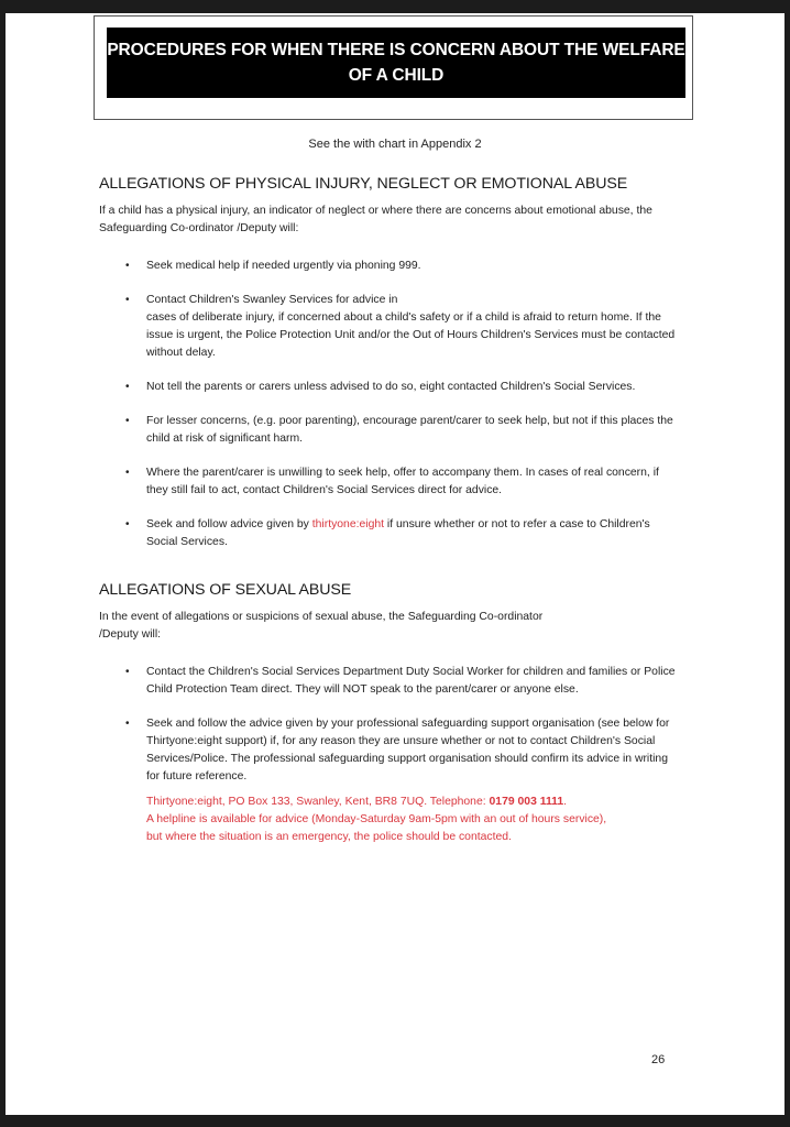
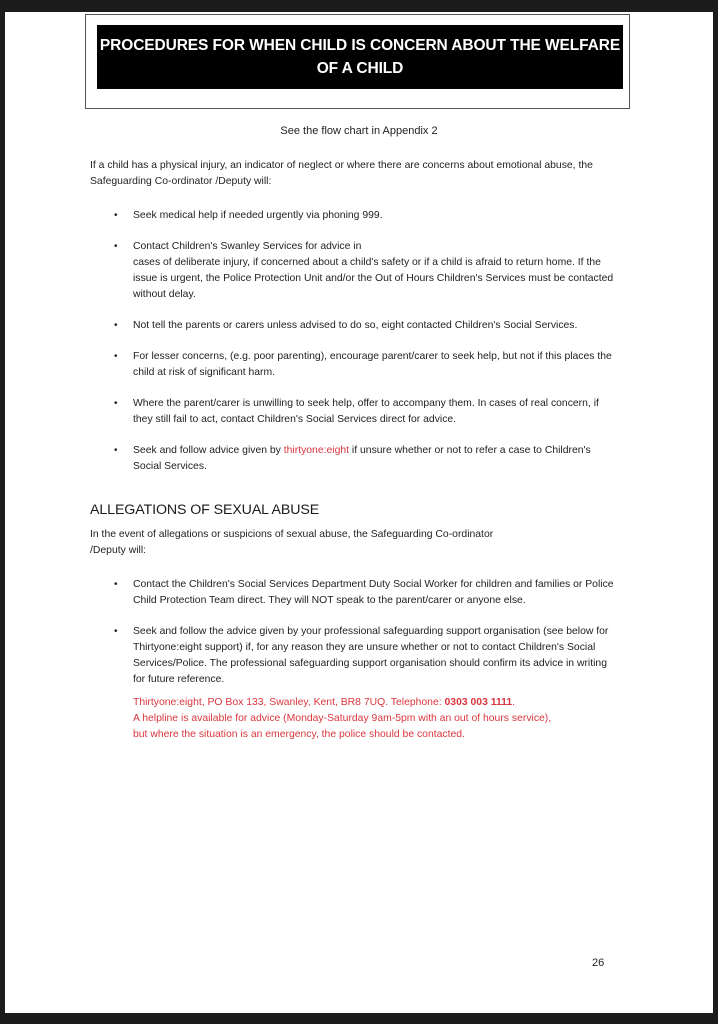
- PROCEDURES FOR WHEN THERE IS CONCERN ABOUT THE WELFARE
+ PROCEDURES FOR WHEN CHILD IS CONCERN ABOUT THE WELFARE
  OF A CHILD
- See the with chart in Appendix 2
+ See the flow chart in Appendix 2
- ALLEGATIONS OF PHYSICAL INJURY, NEGLECT OR EMOTIONAL ABUSE
  If a child has a physical injury, an indicator of neglect or where there are concerns about emotional abuse, the Safeguarding Co-ordinator /Deputy will:
  •
  Seek medical help if needed urgently via phoning 999.
  •
  Contact Children's Swanley Services for advice in
  cases of deliberate injury, if concerned about a child's safety or if a child is afraid to return home. If the issue is urgent, the Police Protection Unit and/or the Out of Hours Children's Services must be contacted without delay.
  •
  Not tell the parents or carers unless advised to do so, eight contacted Children's Social Services.
  •
  For lesser concerns, (e.g. poor parenting), encourage parent/carer to seek help, but not if this places the child at risk of significant harm.
  •
  Where the parent/carer is unwilling to seek help, offer to accompany them. In cases of real concern, if they still fail to act, contact Children's Social Services direct for advice.
  •
  Seek and follow advice given by thirtyone:eight if unsure whether or not to refer a case to Children's Social Services.
  ALLEGATIONS OF SEXUAL ABUSE
  In the event of allegations or suspicions of sexual abuse, the Safeguarding Co-ordinator
  /Deputy will:
  •
  Contact the Children's Social Services Department Duty Social Worker for children and families or Police Child Protection Team direct. They will NOT speak to the parent/carer or anyone else.
  •
  Seek and follow the advice given by your professional safeguarding support organisation (see below for Thirtyone:eight support) if, for any reason they are unsure whether or not to contact Children's Social Services/Police. The professional safeguarding support organisation should confirm its advice in writing for future reference.
- Thirtyone:eight, PO Box 133, Swanley, Kent, BR8 7UQ. Telephone: 0179 003 1111.
+ Thirtyone:eight, PO Box 133, Swanley, Kent, BR8 7UQ. Telephone: 0303 003 1111.
  A helpline is available for advice (Monday-Saturday 9am-5pm with an out of hours service),
  but where the situation is an emergency, the police should be contacted.
  26
